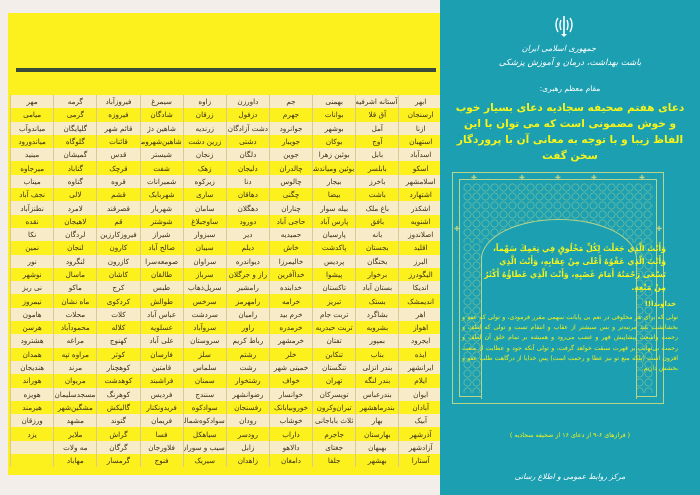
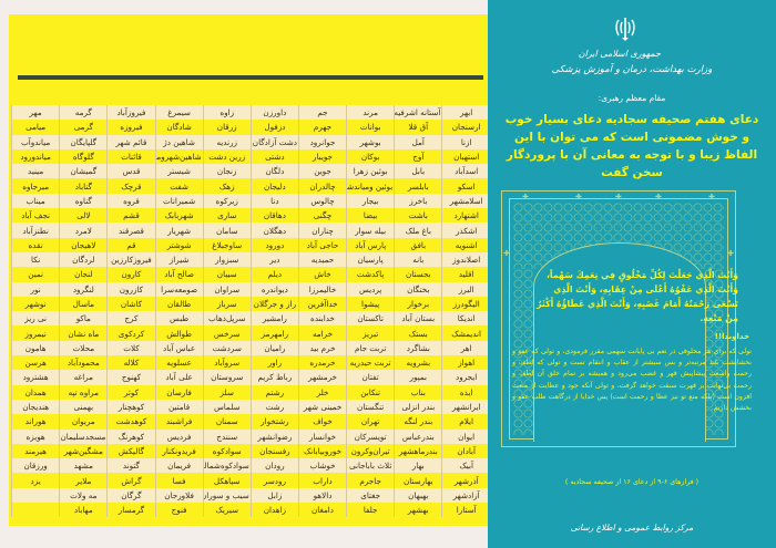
- ابهر	آستانه اشرفیه	بهمنی	جم	داورزن	زاوه	سیمرغ	فیروزآباد	گرمه	مهر
+ ابهر	آستانه اشرفیه	مرند	جم	داورزن	زاوه	سیمرغ	فیروزآباد	گرمه	مهر
  ارسنجان	آق قلا	بوانات	جهرم	دزفول	زرقان	شادگان	فیروزه	گرمی	میامی
  ازنا	آمل	بوشهر	جوانرود	دشت آزادگان	زرندیه	شاهین دژ	قائم شهر	گلپایگان	میاندوآب
  استهبان	آوج	بوکان	جویبار	دشتی	زرین دشت	شاهین‌شهرومی	قائنات	گلوگاه	میاندورود
  اسدآباد	بابل	بوئین زهرا	جوین	دلگان	زنجان	شیستر	قدس	گمیشان	مینید
  اسکو	بابلسر	بوئین ومیاندش	چالدران	دلیجان	زهک	شفت	قرچک	گناباد	میرجاوه
  اسلامشهر	باخرز	بیجار	چالوس	دنا	زیرکوه	شمیرانات	قروه	گناوه	میناب
  اشتهارد	باشت	بیضا	چگنی	دهاقان	ساری	شهربابک	قشم	لالی	نجف آباد
  اشکذر	باغ ملک	بیله سوار	چناران	دهگلان	سامان	شهریار	قصرقند	لامرد	نطنزآباد
  اشنویه	بافق	پارس آباد	حاجی آباد	دورود	ساوجبلاغ	شوشتر	قم	لاهیجان	نقده
  اصلاندوز	بانه	پارسیان	حمیدیه	دیر	سبزوار	شیراز	فیروزکارزین	لردگان	نکا
  اقلید	بجستان	پاکدشت	خاش	دیلم	سیبان	صالح آباد	کارون	لنجان	نمین
  البرز	بختگان	پردیس	خالیمرزا	دیواندره	سراوان	صومعه‌سرا	کازرون	لنگرود	نور
  الیگودرز	برخوار	پیشوا	خداآفرین	راز و جرگلان	سرباز	طالقان	کاشان	ماسال	نوشهر
  اندیکا	بستان آباد	تاکستان	خدابنده	رامشیر	سرپل‌ذهاب	طبس	کرج	ماکو	نی ریز
  اندیمشک	بستک	تبریز	خرامه	رامهرمز	سرخس	طوالش	کردکوی	ماه نشان	نیمروز
  اهر	بشاگرد	تربت جام	خرم بید	رامیان	سردشت	عباس آباد	کلات	محلات	هامون
  اهواز	بشرویه	تربت حیدریه	خرمدره	راور	سروآباد	عسلویه	کلاله	محمودآباد	هرسن
  ایجرود	بمپور	تفتان	خرمشهر	رباط کریم	سروستان	علی آباد	کهنوج	مراغه	هشترود
  ایذه	بناب	تنکابن	خلر	رشتم	سلز	فارسان	کوثر	مراوه تپه	همدان
- ایرانشهر	بندر انزلی	تنگستان	خمینی شهر	رشت	سلماس	قامتین	کوهچنار	مرند	هندیجان
+ ایرانشهر	بندر انزلی	تنگستان	خمینی شهر	رشت	سلماس	قامتین	کوهچنار	بهمنی	هندیجان
  ایلام	بندر لنگه	تهران	خواف	رشتخوار	سمنان	فراشبند	کوهدشت	مریوان	هوراند
  ایوان	بندرعباس	تویسرکان	خوانسار	رضوانشهر	سنندج	فردیس	کوهرنگ	مسجدسلیمان	هویزه
  آبادان	بندرماهشهر	تیران‌وکرون	خوروبیابانک	رفسنجان	سوادکوه	فریدونکنار	گالیکش	مشگین‌شهر	هیرمند
  آبیک	بهار	ثلاث باباجانی	خوشاب	رودان	سوادکوه‌شمال	فریمان	گتوند	مشهد	ورزقان
  آذرشهر	بهارستان	جاجرم	داراب	رودسر	سیاهکل	فسا	گراش	ملایر	یزد
  آزادشهر	بهبهان	جغتای	دالاهو	زابل	سیب و سوران	فلاورجان	گرگان	مه ولات
  آستارا	بهشهر	جلفا	دامغان	زاهدان	سیریک	فنوج	گرمسار	مهاباد
  جمهوری اسلامی ایران
- باشت بهداشت، درمان و آموزش پزشکی
+ وزارت بهداشت، درمان و آموزش پزشکی
  مقام معظم رهبری:
  دعای هفتم صحیفه سجادیه دعای بسیار خوب و خوش مضمونی است که می توان با این الفاظ زیبا و با توجه به معانی آن با پروردگار سخن گفت
  ✚
  ✚
  ✚
  ✚
  ✚
  ✚
  ✚
  وَأَنْتَ الَّذِي جَعَلْتَ لِكُلِّ مَخْلُوقٍ فِي نِعَمِكَ سَهْماً، وَأَنْتَ الَّذِي عَفْوُهُ أَعْلَى مِنْ عِقَابِهِ، وَأَنْتَ الَّذِي تَسْعَى رَحْمَتُهُ أَمَامَ غَضَبِهِ، وَأَنْتَ الَّذِي عَطَاؤُهُ أَكْثَرُ مِنْ مَنْعِهِ.
  خداوندا!!
  مرکز روابط عمومی و اطلاع رسانی
